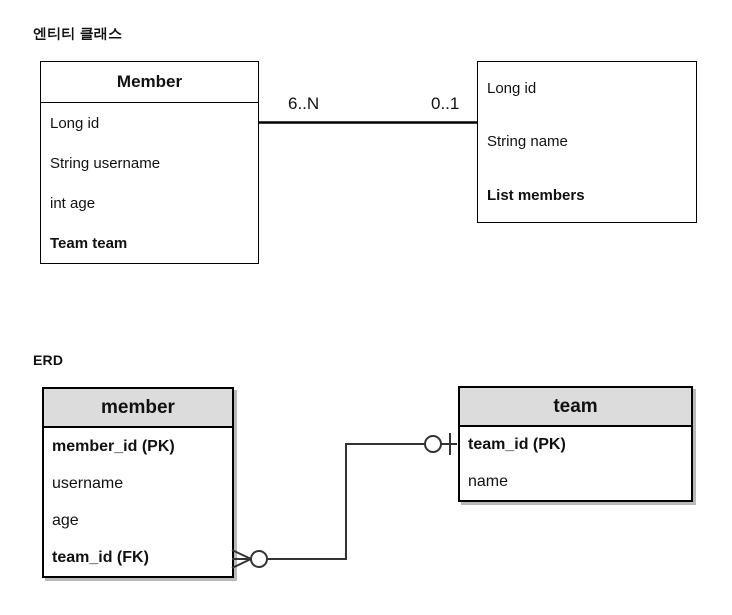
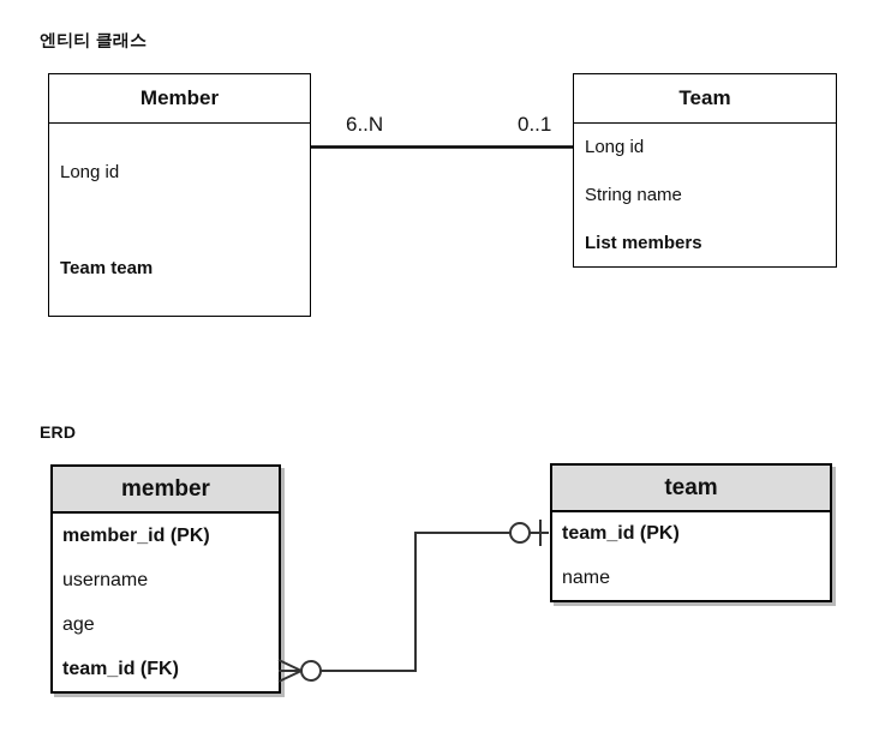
  엔티티 클래스
  Member
  Long id
- String username
- int age
  Team team
+ Team
  Long id
  String name
  List members
  6..N
  0..1
  ERD
  member
  member_id (PK)
  username
  age
  team_id (FK)
  team
  team_id (PK)
  name
